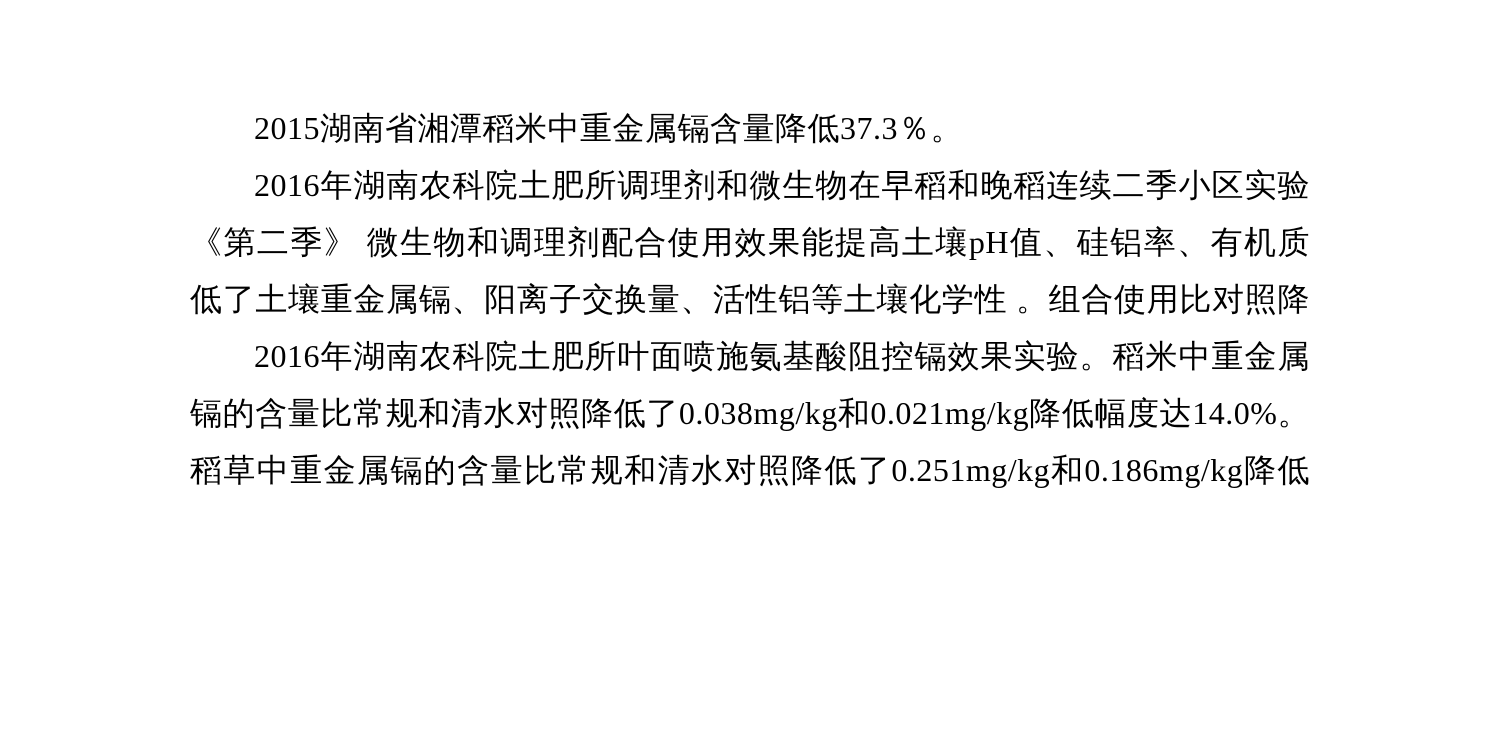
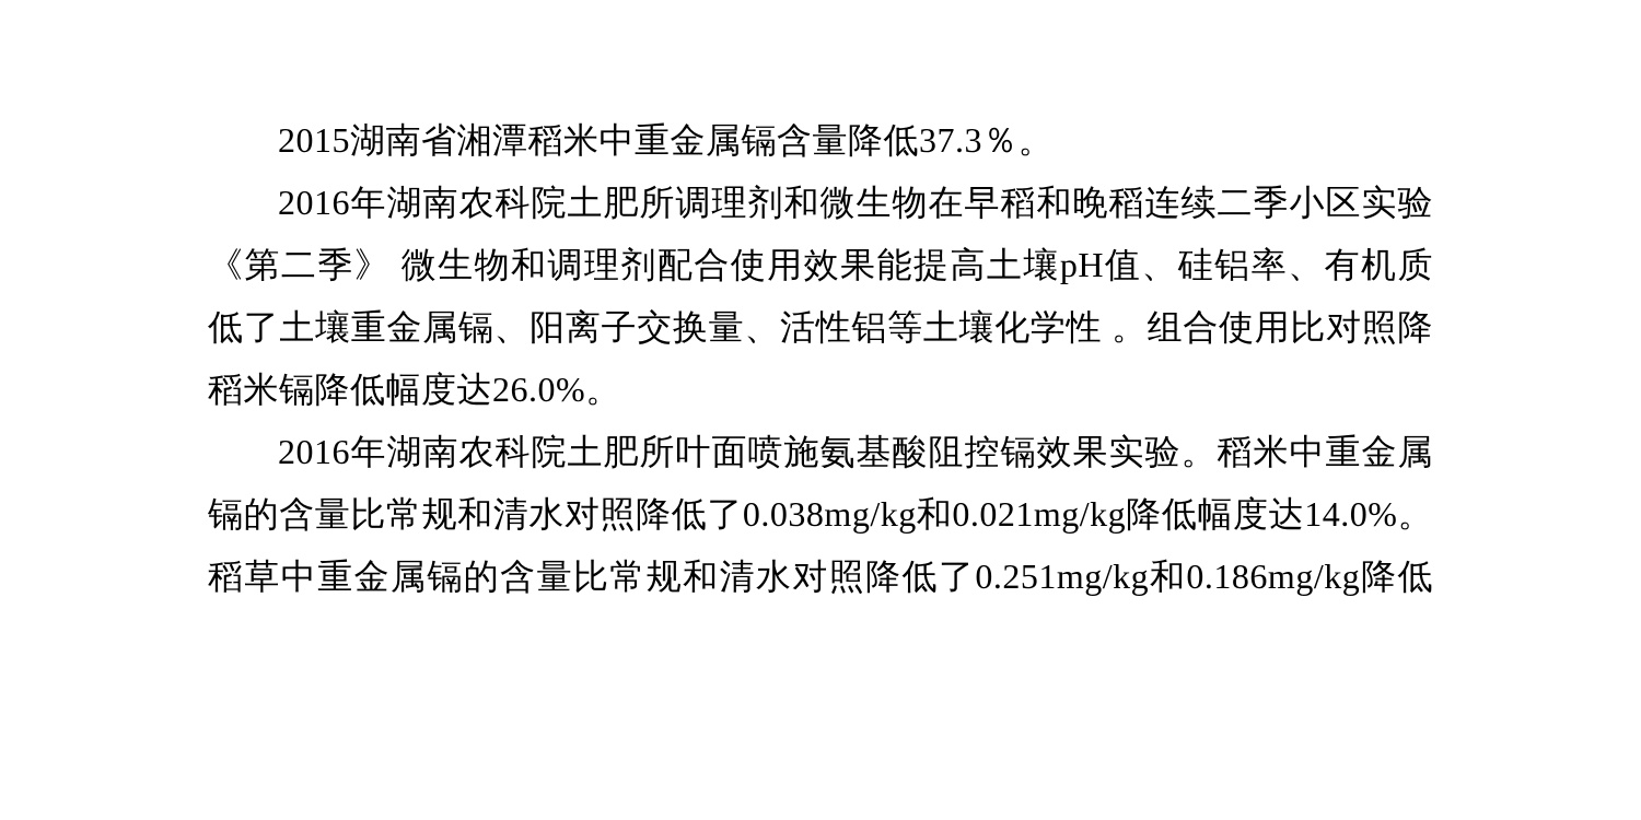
  2015湖南省湘潭稻米中重金属镉含量降低37.3％。
  2016年湖南农科院土肥所调理剂和微生物在早稻和晚稻连续二季小区实验
  《第二季》 微生物和调理剂配合使用效果能提高土壤pH值、硅铝率、有机质
  低了土壤重金属镉、阳离子交换量、活性铝等土壤化学性 。组合使用比对照降
+ 稻米镉降低幅度达26.0%。
  2016年湖南农科院土肥所叶面喷施氨基酸阻控镉效果实验。稻米中重金属
  镉的含量比常规和清水对照降低了0.038mg/kg和0.021mg/kg降低幅度达14.0%。
  稻草中重金属镉的含量比常规和清水对照降低了0.251mg/kg和0.186mg/kg降低
